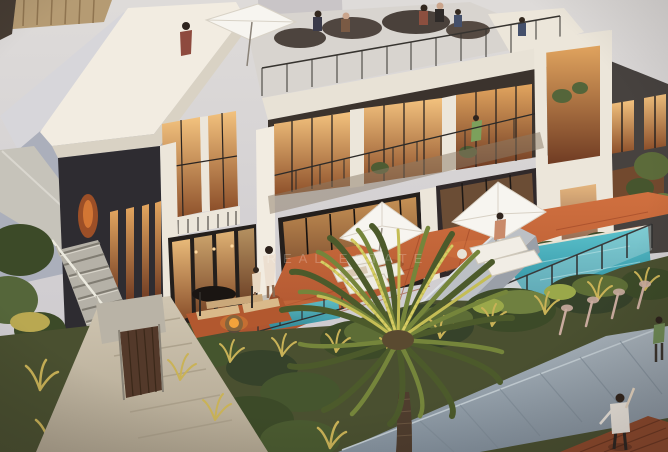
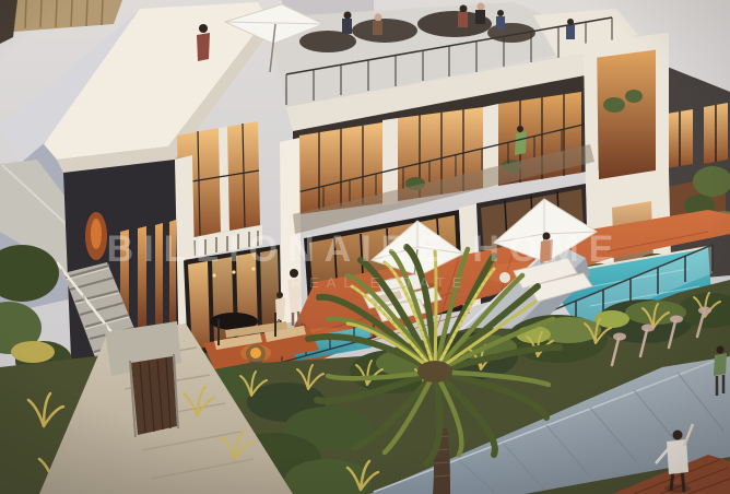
+ BILLIONAIRE HOME
  REAL ESTATE
